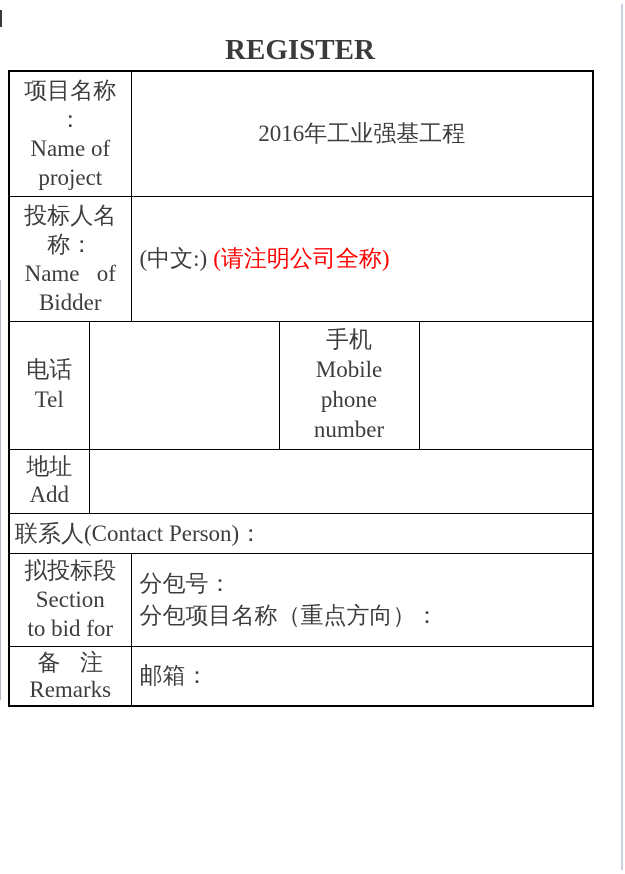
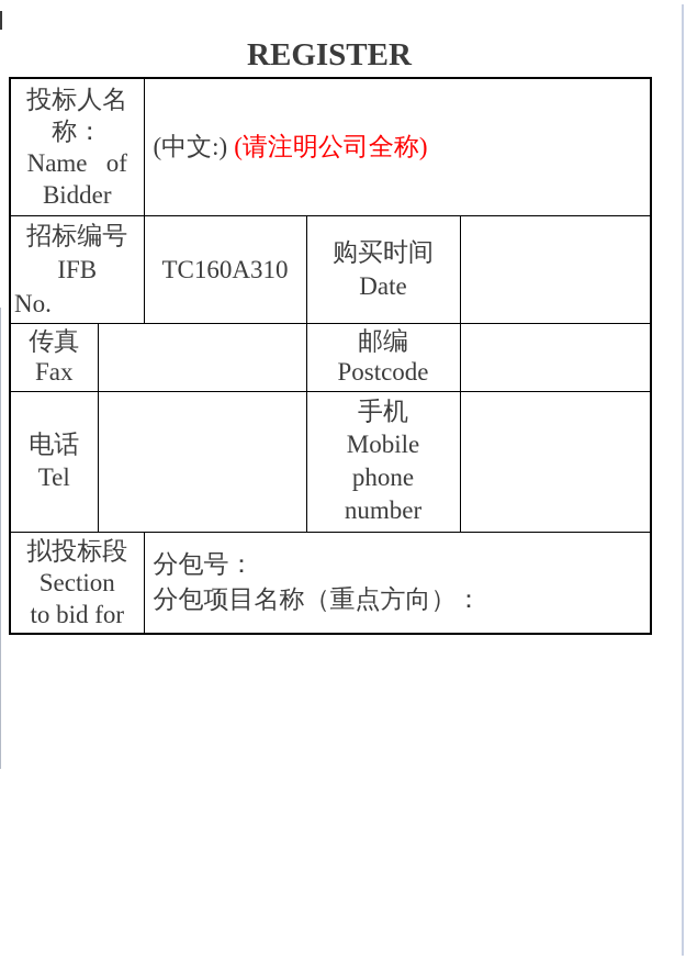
  REGISTER
- 项目名称 ： Name of project	2016年工业强基工程
  投标人名 称： Name of Bidder	(中文:) (请注明公司全称)
+ 招标编号 IFB No.	TC160A310	购买时间 Date
+ 传真 Fax		邮编 Postcode
  电话 Tel		手机 Mobile phone number
- 地址 Add
- 联系人(Contact Person)：
  拟投标段 Section to bid for	分包号： 分包项目名称（重点方向）：
- 备 注 Remarks	邮箱：
